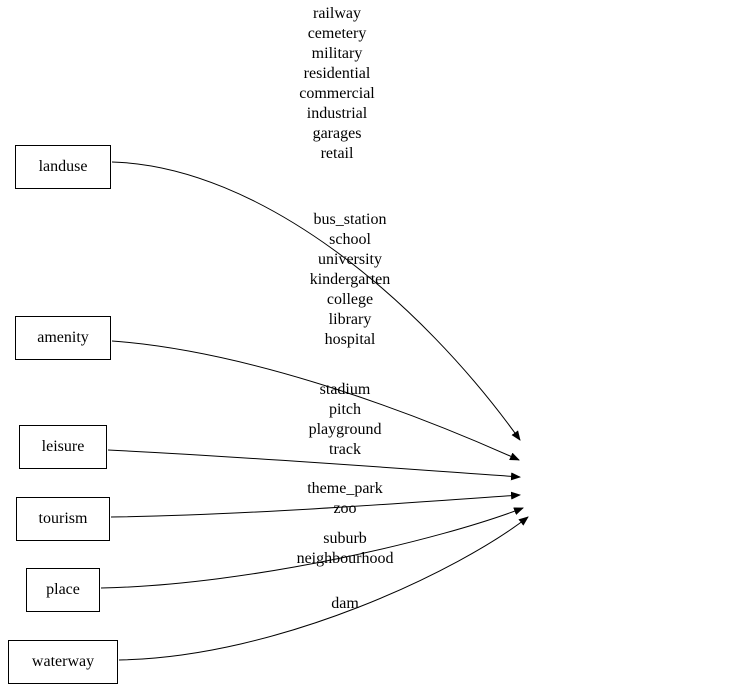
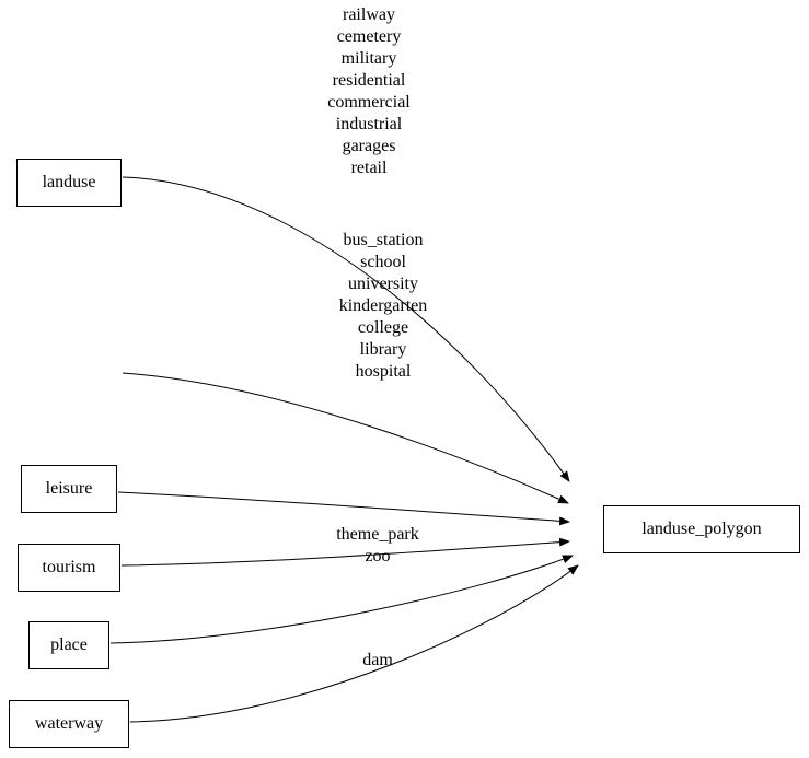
  landuse
- amenity
  leisure
  tourism
  place
  waterway
+ landuse_polygon
  railway
  cemetery
  military
  residential
  commercial
  industrial
  garages
  retail
  bus_station
  school
  university
  kindergarten
  college
  library
  hospital
- stadium
- pitch
- playground
- track
  theme_park
  zoo
- suburb
- neighbourhood
  dam
